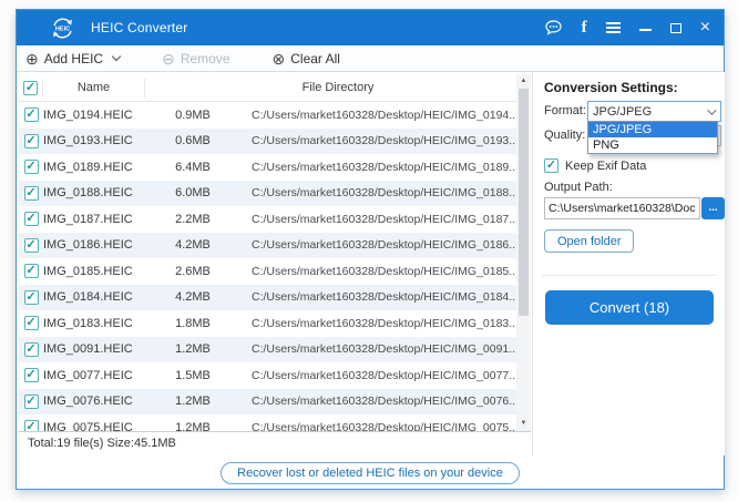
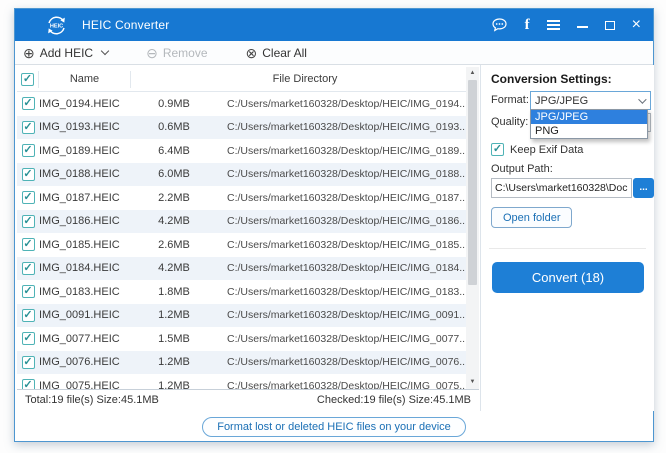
  HEIC Converter
  f
  ×
  ⊕
  Add HEIC
  ⊖
  Remove
  ⊗
  Clear All
  ✓
  Name
  File Directory
  ✓
  IMG_0194.HEIC
  0.9MB
  C:/Users/market160328/Desktop/HEIC/IMG_0194..
  ✓
  IMG_0193.HEIC
  0.6MB
  C:/Users/market160328/Desktop/HEIC/IMG_0193..
  ✓
  IMG_0189.HEIC
  6.4MB
  C:/Users/market160328/Desktop/HEIC/IMG_0189..
  ✓
  IMG_0188.HEIC
  6.0MB
  C:/Users/market160328/Desktop/HEIC/IMG_0188..
  ✓
  IMG_0187.HEIC
  2.2MB
  C:/Users/market160328/Desktop/HEIC/IMG_0187..
  ✓
  IMG_0186.HEIC
  4.2MB
  C:/Users/market160328/Desktop/HEIC/IMG_0186..
  ✓
  IMG_0185.HEIC
  2.6MB
  C:/Users/market160328/Desktop/HEIC/IMG_0185..
  ✓
  IMG_0184.HEIC
  4.2MB
  C:/Users/market160328/Desktop/HEIC/IMG_0184..
  ✓
  IMG_0183.HEIC
  1.8MB
  C:/Users/market160328/Desktop/HEIC/IMG_0183..
  ✓
  IMG_0091.HEIC
  1.2MB
  C:/Users/market160328/Desktop/HEIC/IMG_0091..
  ✓
  IMG_0077.HEIC
  1.5MB
  C:/Users/market160328/Desktop/HEIC/IMG_0077..
  ✓
  IMG_0076.HEIC
  1.2MB
  C:/Users/market160328/Desktop/HEIC/IMG_0076..
  ✓
  IMG_0075.HEIC
  1.2MB
  C:/Users/market160328/Desktop/HEIC/IMG_0075..
  Total:19 file(s) Size:45.1MB
+ Checked:19 file(s) Size:45.1MB
  Conversion Settings:
  Format:
  JPG/JPEG
  Quality:
  JPG/JPEG
  PNG
  ✓
  Keep Exif Data
  Output Path:
  C:\Users\market160328\Doc
  ...
  Open folder
  Convert (18)
- Recover lost or deleted HEIC files on your device
+ Format lost or deleted HEIC files on your device
